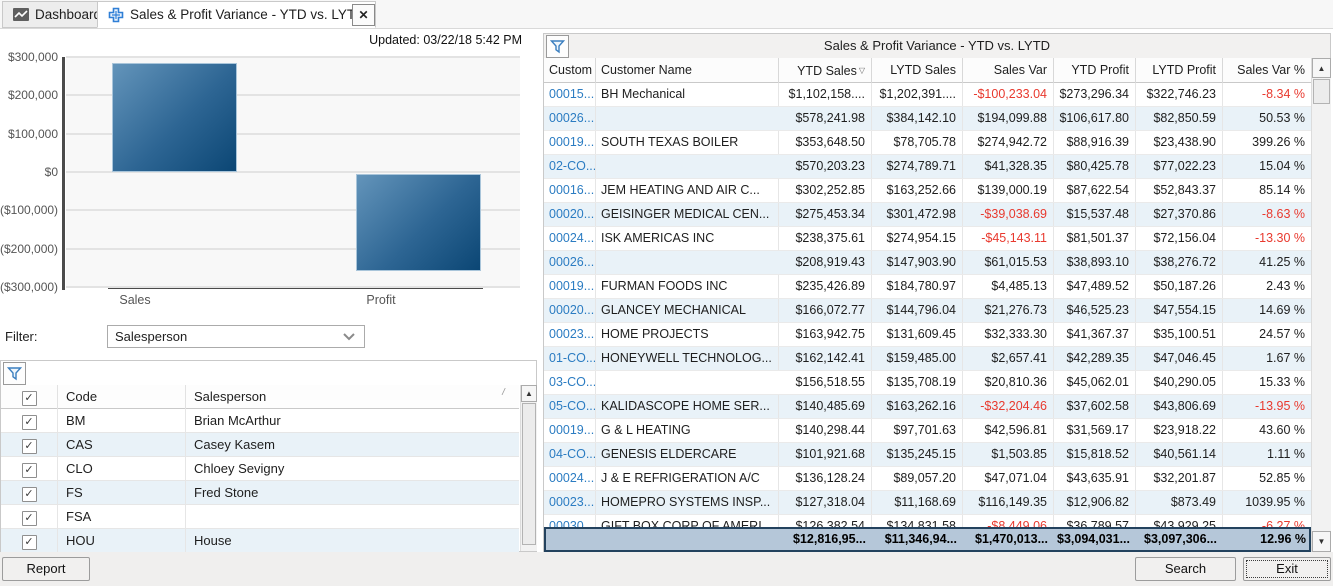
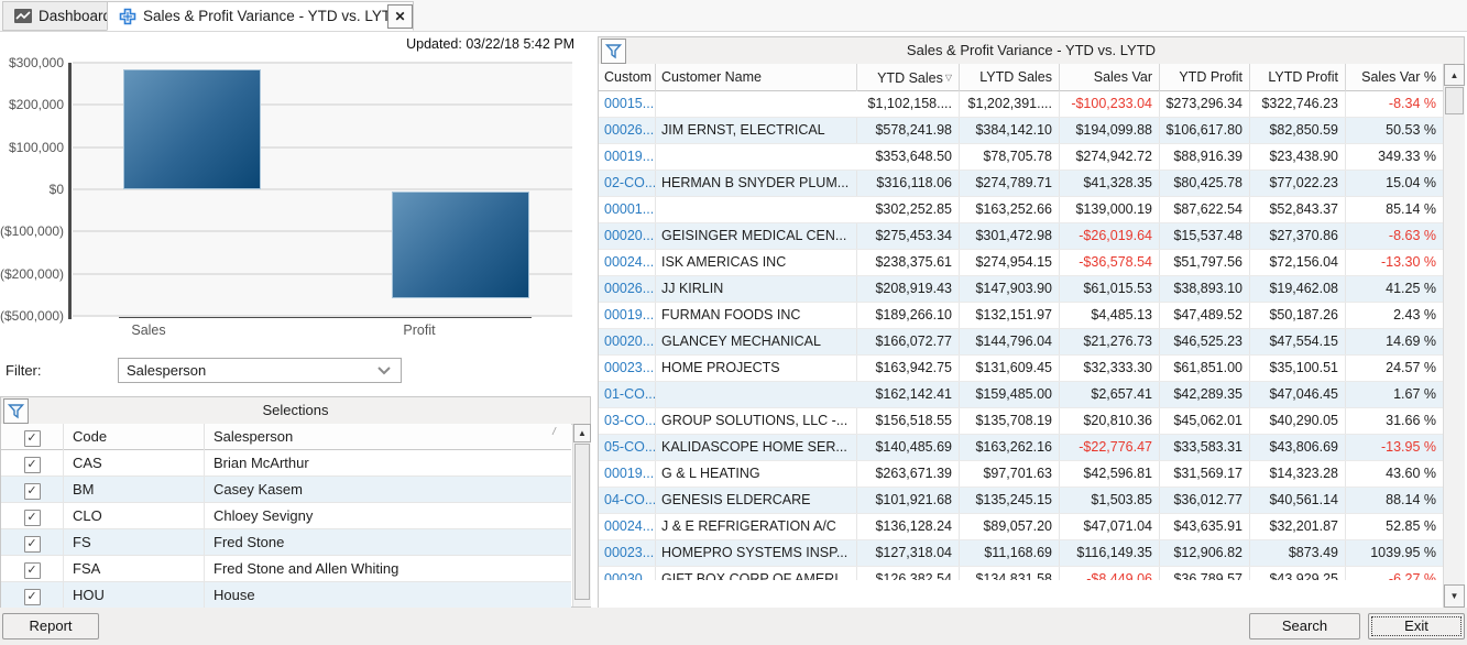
  Dashboar
  Sales & Profit Variance - YTD vs. LYT
  ✕
  Updated: 03/22/18 5:42 PM
  $300,000
  $200,000
  $100,000
  $0
  ($100,000)
  ($200,000)
- ($300,000)
+ ($500,000)
  Sales
  Profit
  Filter:
  Salesperson
+ Selections
  ✓
  Code
  Salesperson
  ✓
- BM
+ CAS
  Brian McArthur
  ✓
- CAS
+ BM
  Casey Kasem
  ✓
  CLO
  Chloey Sevigny
  ✓
  FS
  Fred Stone
  ✓
  FSA
+ Fred Stone and Allen Whiting
  ✓
  HOU
  House
  ▲
  Sales & Profit Variance - YTD vs. LYTD
  Custom
  Customer Name
  YTD Sales ▽
  LYTD Sales
  Sales Var
  YTD Profit
  LYTD Profit
  Sales Var %
  00015...
- BH Mechanical
  $1,102,158....
  $1,202,391....
  -$100,233.04
  $273,296.34
  $322,746.23
  -8.34 %
  00026...
+ JIM ERNST, ELECTRICAL
  $578,241.98
  $384,142.10
  $194,099.88
  $106,617.80
  $82,850.59
  50.53 %
  00019...
- SOUTH TEXAS BOILER
  $353,648.50
  $78,705.78
  $274,942.72
  $88,916.39
  $23,438.90
- 399.26 %
+ 349.33 %
  02-CO...
+ HERMAN B SNYDER PLUM...
- $570,203.23
+ $316,118.06
  $274,789.71
  $41,328.35
  $80,425.78
  $77,022.23
  15.04 %
- 00016...
+ 00001...
- JEM HEATING AND AIR C...
  $302,252.85
  $163,252.66
  $139,000.19
  $87,622.54
  $52,843.37
  85.14 %
  00020...
  GEISINGER MEDICAL CEN...
  $275,453.34
  $301,472.98
- -$39,038.69
+ -$26,019.64
  $15,537.48
  $27,370.86
  -8.63 %
  00024...
  ISK AMERICAS INC
  $238,375.61
  $274,954.15
- -$45,143.11
+ -$36,578.54
- $81,501.37
+ $51,797.56
  $72,156.04
  -13.30 %
  00026...
+ JJ KIRLIN
  $208,919.43
  $147,903.90
  $61,015.53
  $38,893.10
- $38,276.72
+ $19,462.08
  41.25 %
  00019...
  FURMAN FOODS INC
- $235,426.89
+ $189,266.10
- $184,780.97
+ $132,151.97
  $4,485.13
  $47,489.52
  $50,187.26
  2.43 %
  00020...
  GLANCEY MECHANICAL
  $166,072.77
  $144,796.04
  $21,276.73
  $46,525.23
  $47,554.15
  14.69 %
  00023...
  HOME PROJECTS
  $163,942.75
  $131,609.45
  $32,333.30
- $41,367.37
+ $61,851.00
  $35,100.51
  24.57 %
  01-CO...
- HONEYWELL TECHNOLOG...
  $162,142.41
  $159,485.00
  $2,657.41
  $42,289.35
  $47,046.45
  1.67 %
  03-CO...
+ GROUP SOLUTIONS, LLC -...
  $156,518.55
  $135,708.19
  $20,810.36
  $45,062.01
  $40,290.05
- 15.33 %
+ 31.66 %
  05-CO...
  KALIDASCOPE HOME SER...
  $140,485.69
  $163,262.16
- -$32,204.46
+ -$22,776.47
- $37,602.58
+ $33,583.31
  $43,806.69
  -13.95 %
  00019...
  G & L HEATING
- $140,298.44
+ $263,671.39
  $97,701.63
  $42,596.81
  $31,569.17
- $23,918.22
+ $14,323.28
  43.60 %
  04-CO...
  GENESIS ELDERCARE
  $101,921.68
  $135,245.15
  $1,503.85
- $15,818.52
+ $36,012.77
  $40,561.14
- 1.11 %
+ 88.14 %
  00024...
  J & E REFRIGERATION A/C
  $136,128.24
  $89,057.20
  $47,071.04
  $43,635.91
  $32,201.87
  52.85 %
  00023...
  HOMEPRO SYSTEMS INSP...
  $127,318.04
  $11,168.69
  $116,149.35
  $12,906.82
  $873.49
  1039.95 %
  00030...
  GIFT BOX CORP OF AMERI...
  $126,382.54
  $134,831.58
  -$8,449.06
  $36,789.57
  $43,929.25
  -6.27 %
- $12,816,95...
- $11,346,94...
- $1,470,013...
- $3,094,031...
- $3,097,306...
- 12.96 %
  ▲
  ▼
  Report
  Search
  Exit
